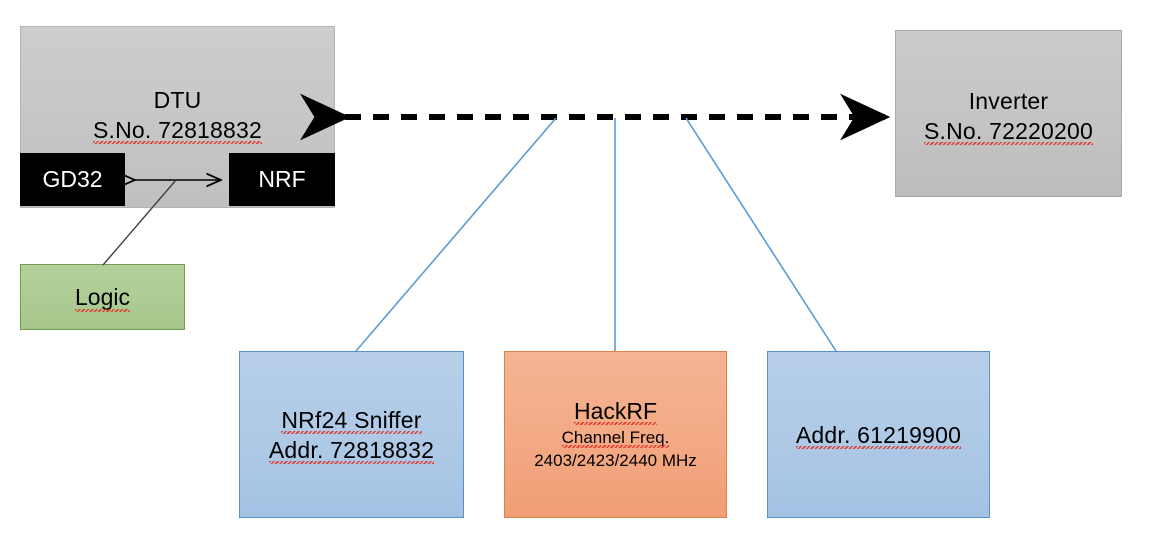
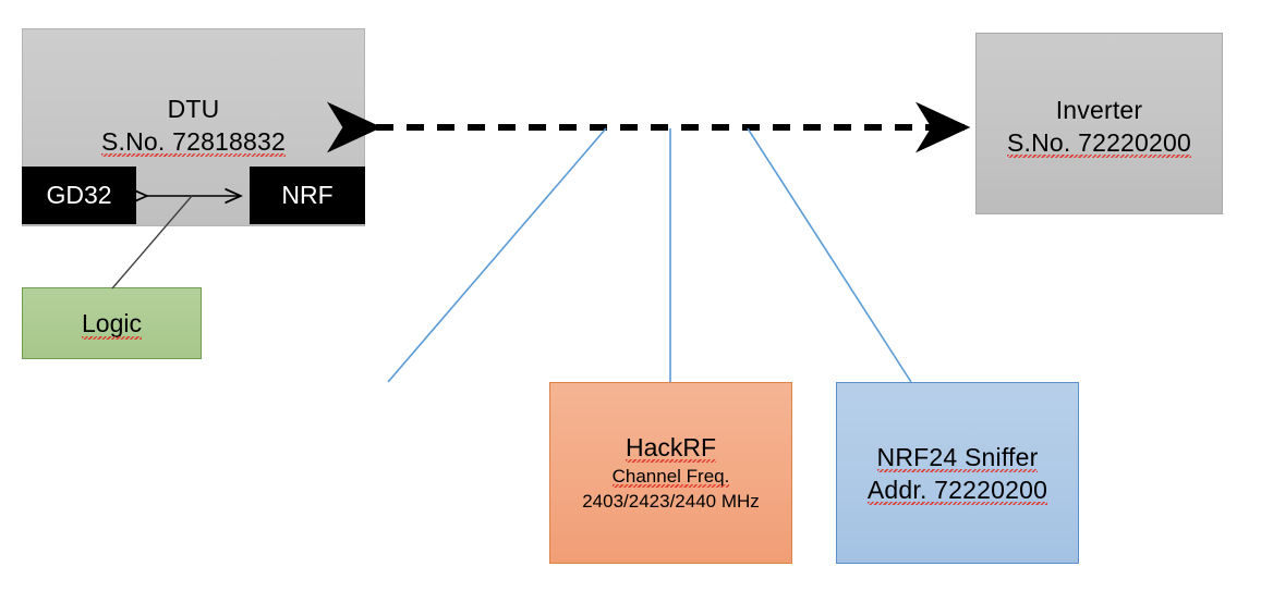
  DTU
  S.No. 72818832
  GD32
  NRF
  Inverter
  S.No. 72220200
  Logic
- NRf24 Sniffer
- Addr. 72818832
  HackRF
  Channel Freq.
  2403/2423/2440 MHz
+ NRF24 Sniffer
- Addr. 61219900
+ Addr. 72220200
